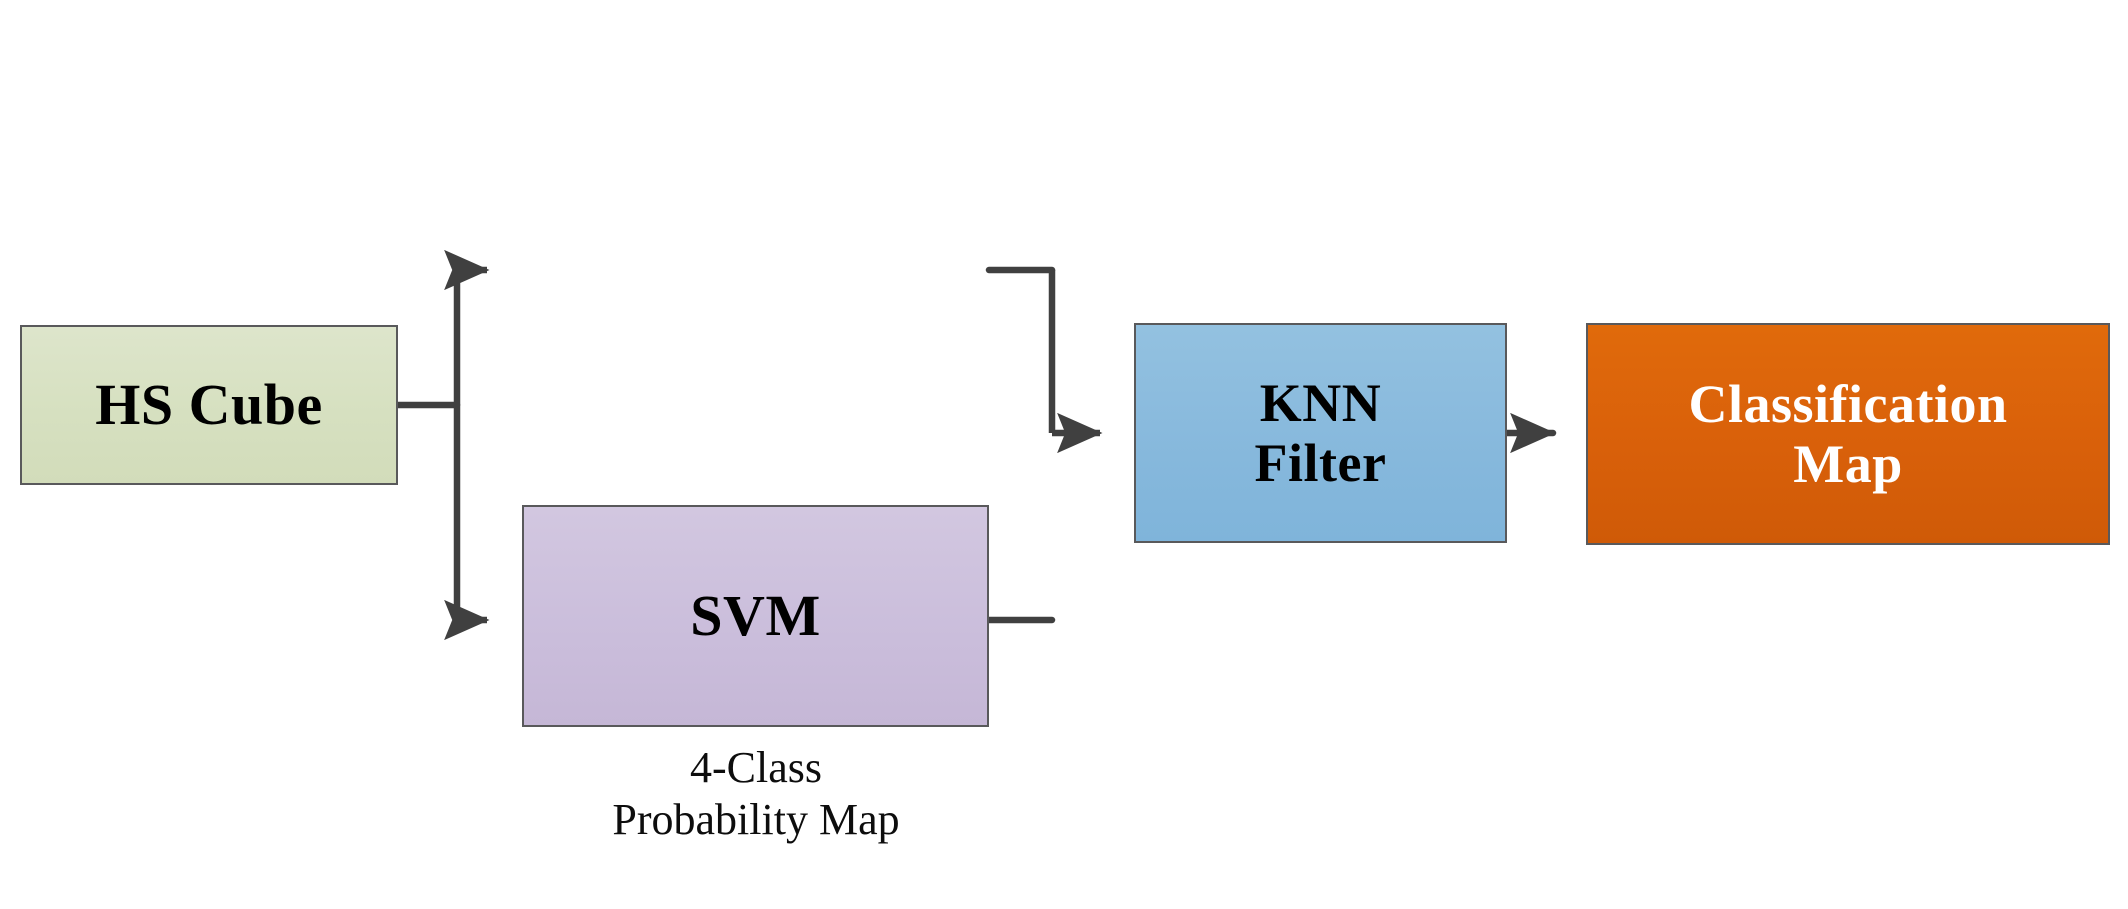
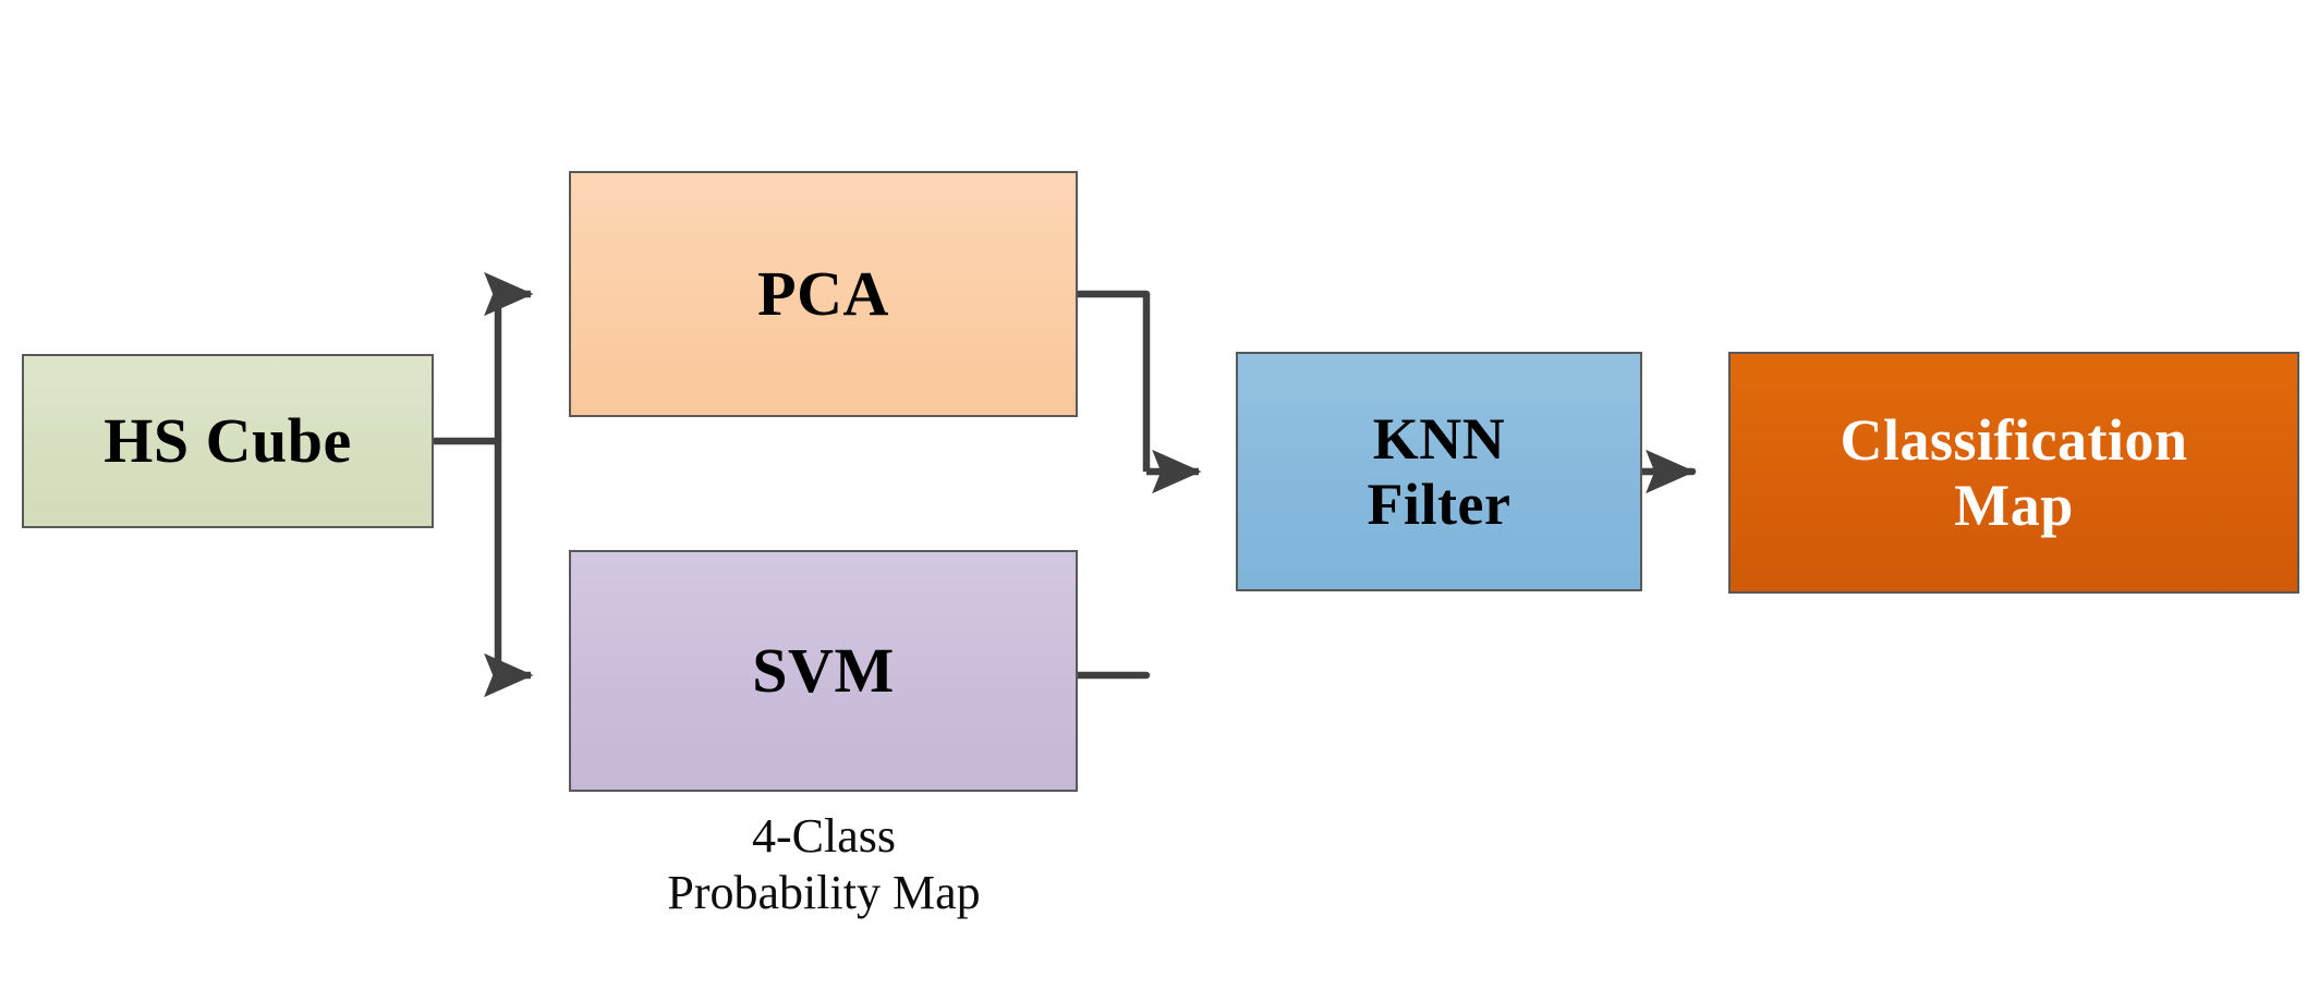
  HS Cube
+ PCA
  SVM
  KNN
  Filter
  Classification
  Map
  4-Class
  Probability Map
